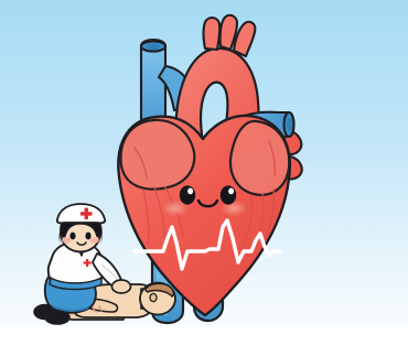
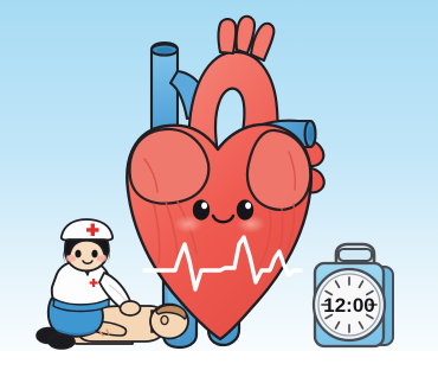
+ 12:00
